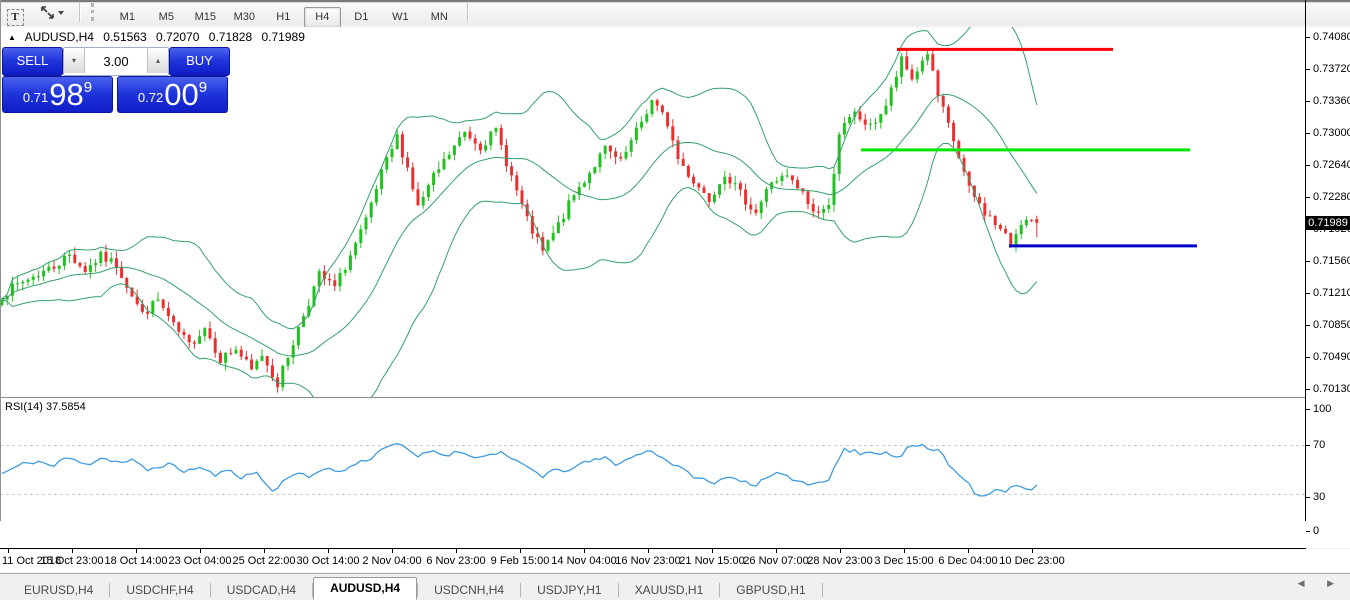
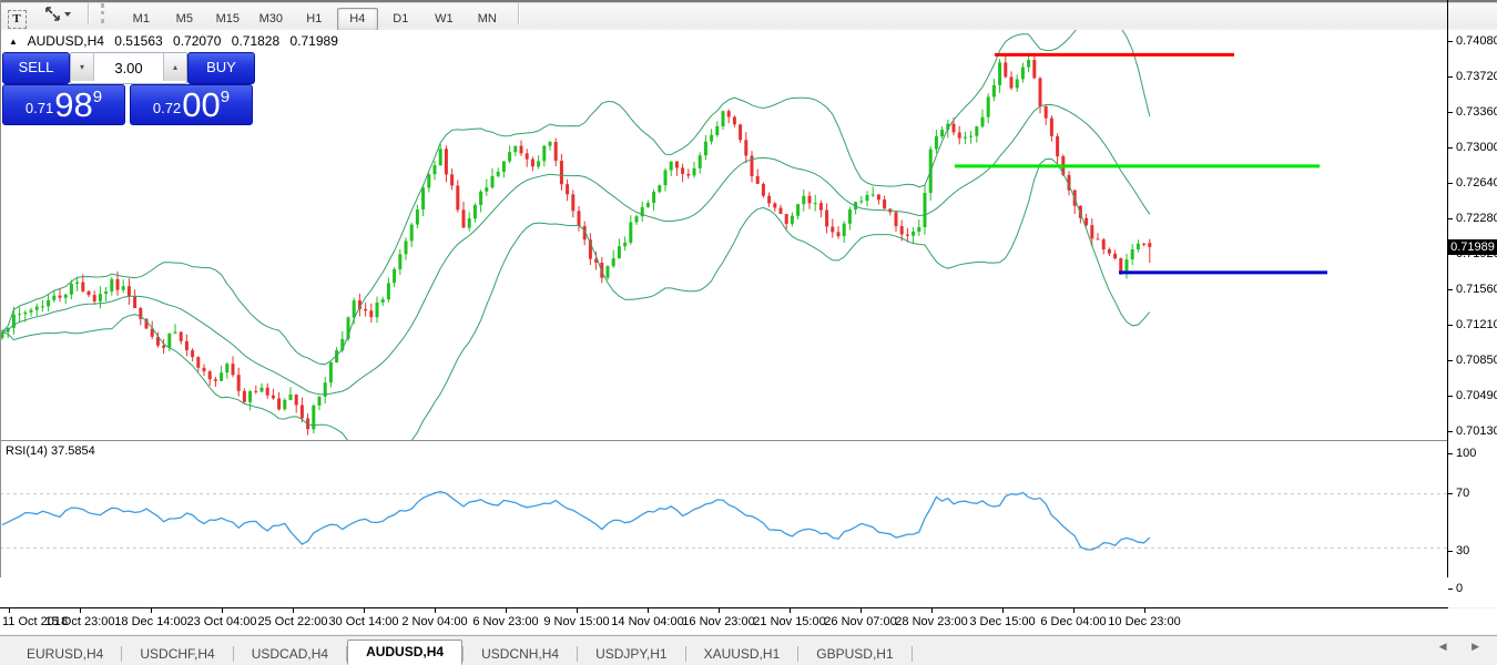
  T
  M1 M5 M15 M30 H1 H4 D1 W1 MN
  ▲ AUDUSD,H4 0.51563 0.72070 0.71828 0.71989
  SELL
  ▾
  3.00
  ▴
  BUY
  0.71
  98
  9
  0.72
  00
  9
  RSI(14) 37.5854
  0.7408
  0.7372
  0.7336
  0.7300
  0.7264
  0.7228
  0.7156
  0.7121
  0.7085
  0.7049
  0.7013
  0.71989
  100
  70
  30
  0
  11 Oct 2018
  15 Oct 23:00
- 18 Oct 14:00
+ 18 Dec 14:00
  23 Oct 04:00
  25 Oct 22:00
  30 Oct 14:00
  2 Nov 04:00
  6 Nov 23:00
- 9 Feb 15:00
+ 9 Nov 15:00
  14 Nov 04:00
  16 Nov 23:00
  21 Nov 15:00
  26 Nov 07:00
  28 Nov 23:00
  3 Dec 15:00
  6 Dec 04:00
  10 Dec 23:00
  EURUSD,H4
  USDCHF,H4
  USDCAD,H4
  AUDUSD,H4
  USDCNH,H4
  USDJPY,H1
  XAUUSD,H1
  GBPUSD,H1
  ◀ ▶
